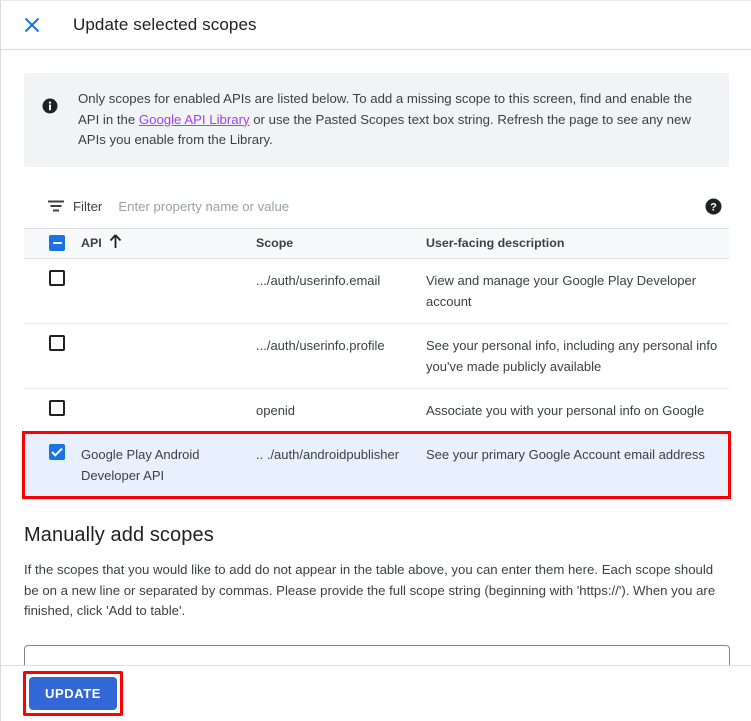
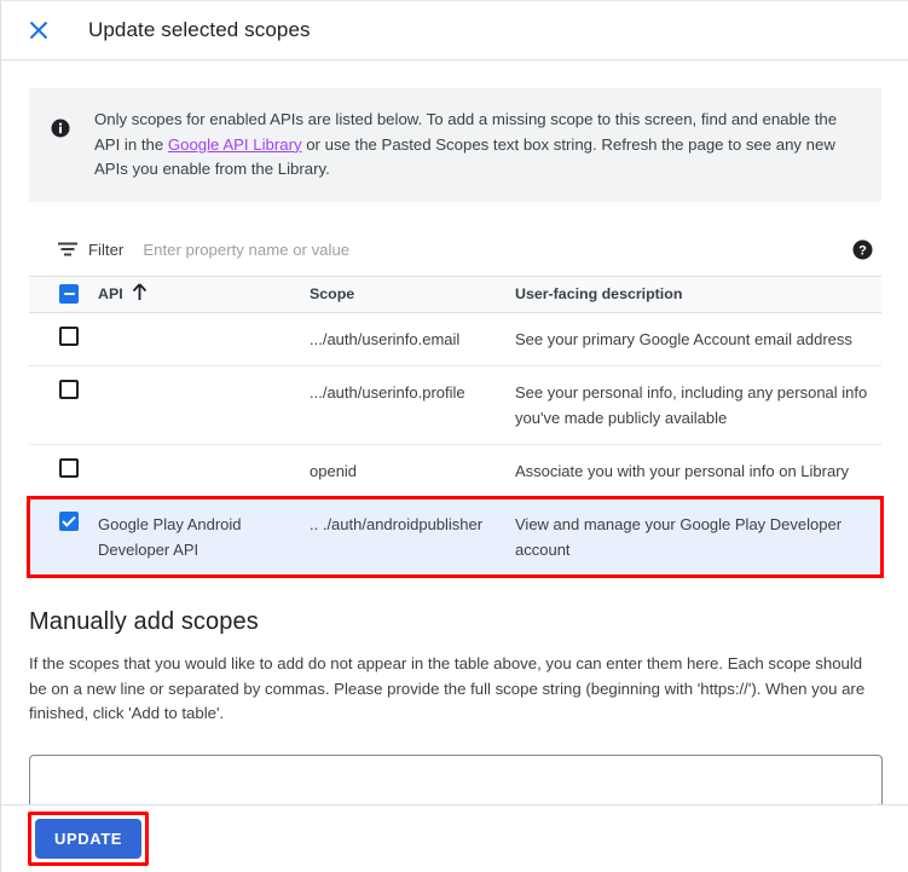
  Update selected scopes
  Only scopes for enabled APIs are listed below. To add a missing scope to this screen, find and enable the API in the Google API Library or use the Pasted Scopes text box string. Refresh the page to see any new APIs you enable from the Library.
  Filter
  Enter property name or value
  ?
  	API	Scope	User-facing description
- 		.../auth/userinfo.email	View and manage your Google Play Developer account
+ 		.../auth/userinfo.email	See your primary Google Account email address
  		.../auth/userinfo.profile	See your personal info, including any personal info you've made publicly available
- 		openid	Associate you with your personal info on Google
+ 		openid	Associate you with your personal info on Library
- 	Google Play Android Developer API	.. ./auth/androidpublisher	See your primary Google Account email address
+ 	Google Play Android Developer API	.. ./auth/androidpublisher	View and manage your Google Play Developer account
  Manually add scopes
  If the scopes that you would like to add do not appear in the table above, you can enter them here. Each scope should be on a new line or separated by commas. Please provide the full scope string (beginning with 'https://'). When you are finished, click 'Add to table'.
  UPDATE
